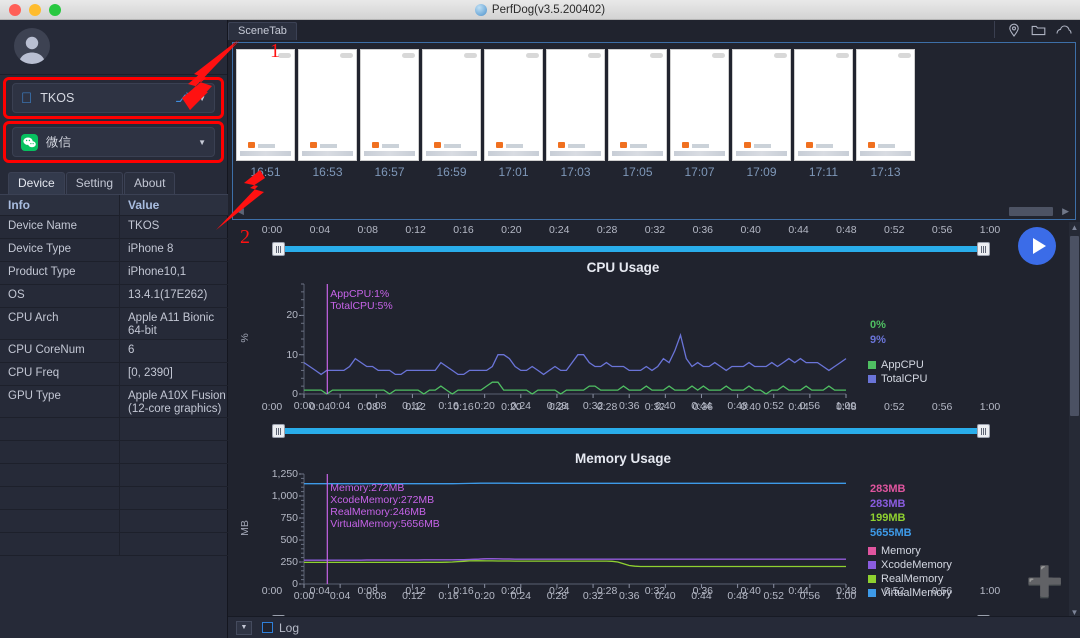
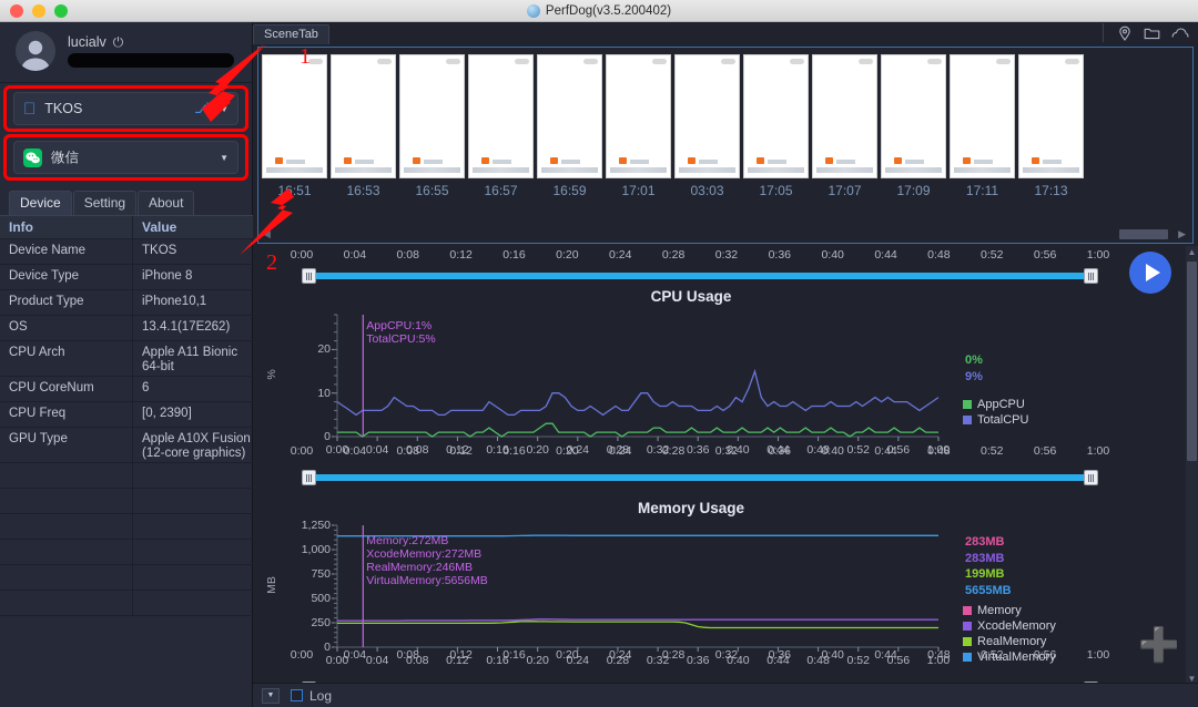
  PerfDog(v3.5.200402)
+ lucialv
+ ⏻
  
  TKOS
  ⎇
  ▼
  微信
  ▼
  Device
  Setting
  About
  Info
  Value
  Device Name
  TKOS
  Device Type
  iPhone 8
  Product Type
  iPhone10,1
  OS
  13.4.1(17E262)
  CPU Arch
  Apple A11 Bionic 64-bit
  CPU CoreNum
  6
  CPU Freq
  [0, 2390]
  GPU Type
  Apple A10X Fusion (12-core graphics)
  SceneTab
  1:51
  16:53
+ 16:55
  16:57
  16:59
  17:01
- 17:03
+ 03:03
  17:05
  17:07
  17:09
  17:11
  17:13
  ▶
  0:00
  0:04
  0:08
  0:12
  0:16
  0:20
  0:24
  0:28
  0:32
  0:36
  0:40
  0:44
  0:48
  0:52
  0:56
  1:00
  CPU Usage
  0
  10
  20
  0:00
  0:04
  0:08
  0:12
  0:16
  0:20
  0:24
  0:28
  0:32
  0:36
  0:40
  0:44
  0:48
  0:52
  0:56
  1:00
  AppCPU:1%
  TotalCPU:5%
  0%
  9%
  AppCPU
  TotalCPU
  0:00
  0:04
  0:08
  0:12
  0:16
  0:20
  0:24
  0:28
  0:32
  0:36
  0:40
  0:44
  0:48
  0:52
  0:56
  1:00
  Memory Usage
  0
  250
  500
  750
  1,000
  1,250
  0:00
  0:04
  0:08
  0:12
  0:16
  0:20
  0:24
  0:28
  0:32
  0:36
  0:40
  0:44
  0:48
  0:52
  0:56
  1:00
  Memory:272MB
  XcodeMemory:272MB
  RealMemory:246MB
  VirtualMemory:5656MB
  283MB
  283MB
  199MB
  5655MB
  Memory
  XcodeMemory
  RealMemory
  VirtualMemory
  0:00
  0:04
  0:08
  0:12
  0:16
  0:20
  0:24
  0:28
  0:32
  0:36
  0:40
  0:44
  0:48
  0:52
  0:56
  1:00
  ➕
  ▲
  ▼
  Log
  1
  2
